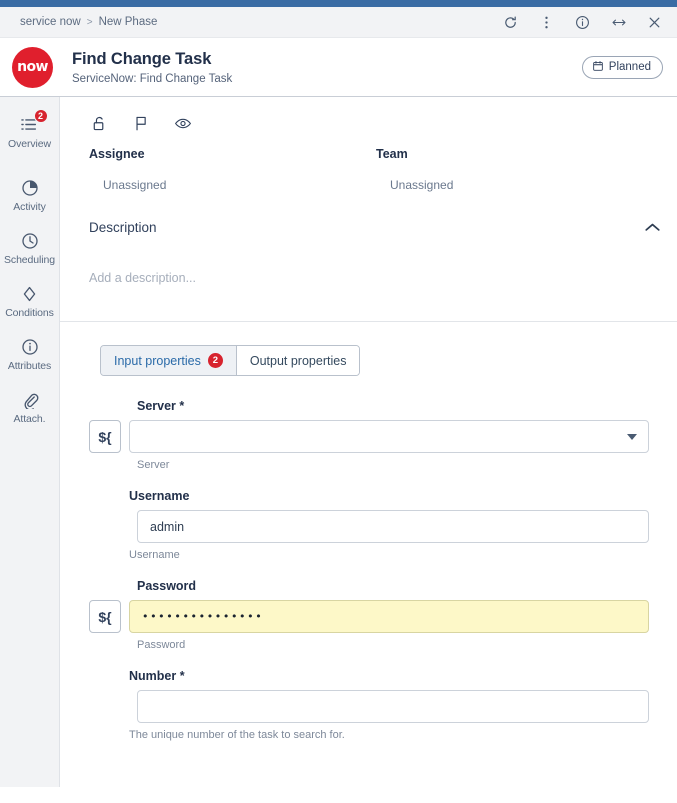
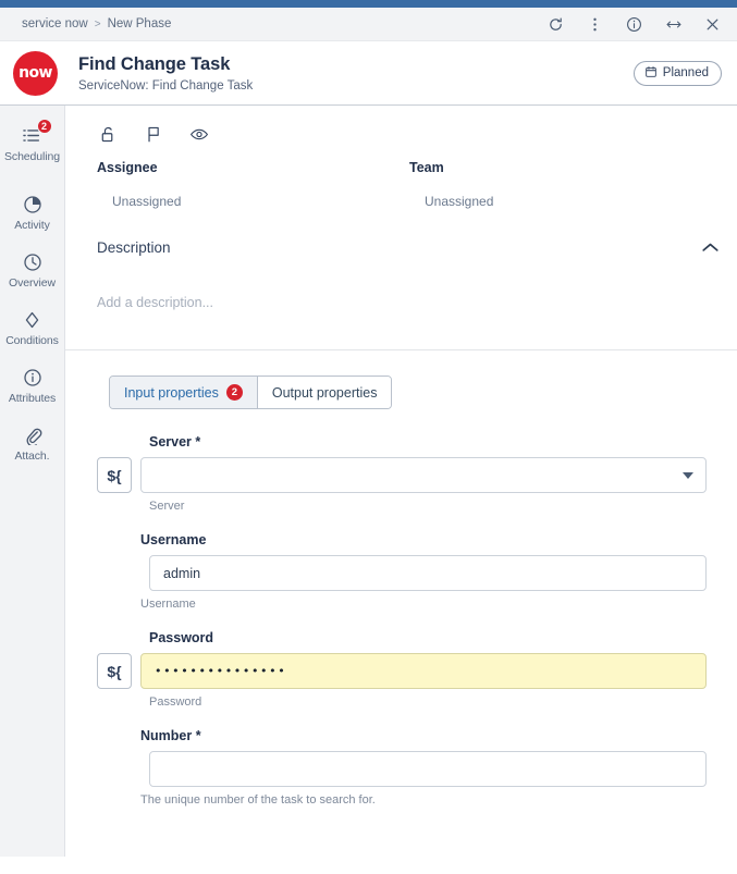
  service now
  >
  New Phase
  now
  Find Change Task
  ServiceNow: Find Change Task
  Planned
  2
- Overview
+ Scheduling
  Activity
- Scheduling
+ Overview
  Conditions
  Attributes
  Attach.
  Assignee
  Unassigned
  Team
  Unassigned
  Description
  Add a description...
  Input properties
  2
  Output properties
  Server *
  ${
  Server
  Username
  admin
  Username
  Password
  ${
  •••••••••••••••
  Password
  Number *
  The unique number of the task to search for.
